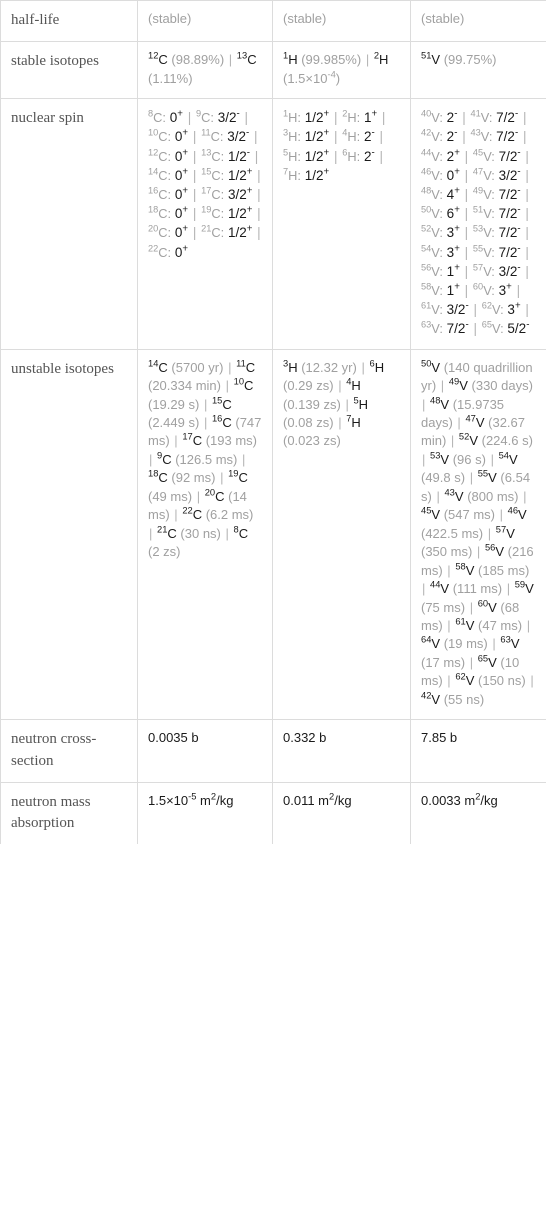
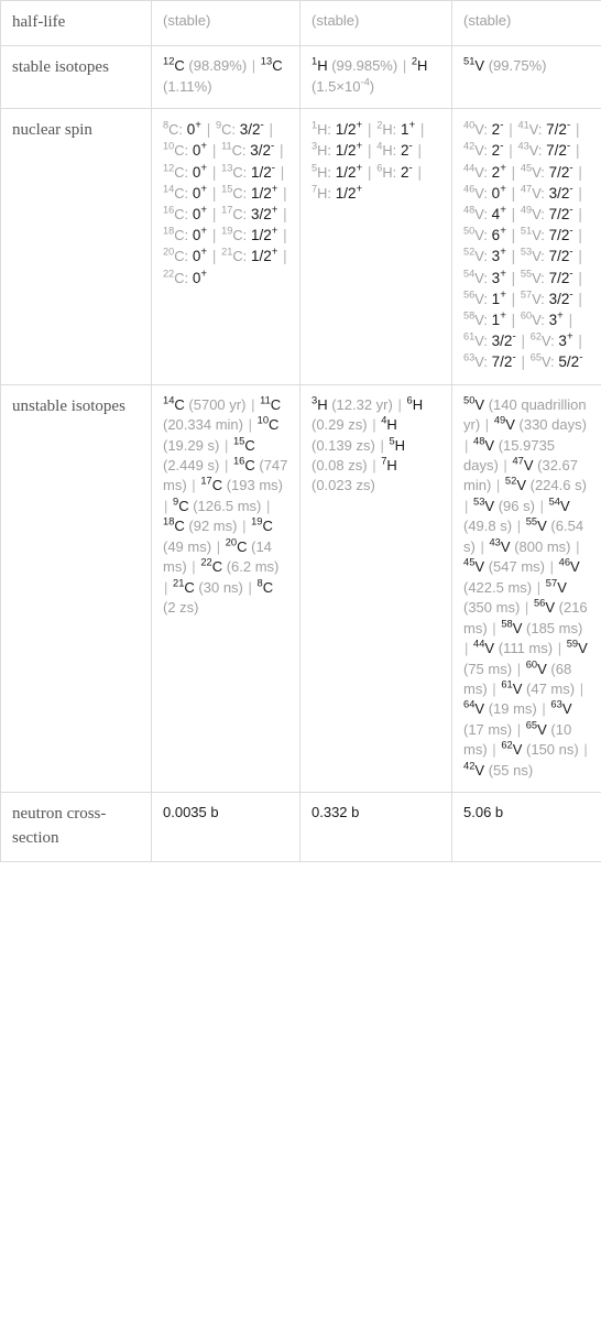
  half-life	(stable)	(stable)	(stable)
  stable isotopes	12C (98.89%) | 13C (1.11%)	1H (99.985%) | 2H (1.5×10-4)	51V (99.75%)
  nuclear spin	8C: 0+ | 9C: 3/2- | 10C: 0+ | 11C: 3/2- | 12C: 0+ | 13C: 1/2- | 14C: 0+ | 15C: 1/2+ | 16C: 0+ | 17C: 3/2+ | 18C: 0+ | 19C: 1/2+ | 20C: 0+ | 21C: 1/2+ | 22C: 0+	1H: 1/2+ | 2H: 1+ | 3H: 1/2+ | 4H: 2- | 5H: 1/2+ | 6H: 2- | 7H: 1/2+	40V: 2- | 41V: 7/2- | 42V: 2- | 43V: 7/2- | 44V: 2+ | 45V: 7/2- | 46V: 0+ | 47V: 3/2- | 48V: 4+ | 49V: 7/2- | 50V: 6+ | 51V: 7/2- | 52V: 3+ | 53V: 7/2- | 54V: 3+ | 55V: 7/2- | 56V: 1+ | 57V: 3/2- | 58V: 1+ | 60V: 3+ | 61V: 3/2- | 62V: 3+ | 63V: 7/2- | 65V: 5/2-
  unstable isotopes	14C (5700 yr) | 11C (20.334 min) | 10C (19.29 s) | 15C (2.449 s) | 16C (747 ms) | 17C (193 ms) | 9C (126.5 ms) | 18C (92 ms) | 19C (49 ms) | 20C (14 ms) | 22C (6.2 ms) | 21C (30 ns) | 8C (2 zs)	3H (12.32 yr) | 6H (0.29 zs) | 4H (0.139 zs) | 5H (0.08 zs) | 7H (0.023 zs)	50V (140 quadrillion yr) | 49V (330 days) | 48V (15.9735 days) | 47V (32.67 min) | 52V (224.6 s) | 53V (96 s) | 54V (49.8 s) | 55V (6.54 s) | 43V (800 ms) | 45V (547 ms) | 46V (422.5 ms) | 57V (350 ms) | 56V (216 ms) | 58V (185 ms) | 44V (111 ms) | 59V (75 ms) | 60V (68 ms) | 61V (47 ms) | 64V (19 ms) | 63V (17 ms) | 65V (10 ms) | 62V (150 ns) | 42V (55 ns)
- neutron cross-section	0.0035 b	0.332 b	7.85 b
+ neutron cross-section	0.0035 b	0.332 b	5.06 b
- neutron mass absorption	1.5×10-5 m2/kg	0.011 m2/kg	0.0033 m2/kg
